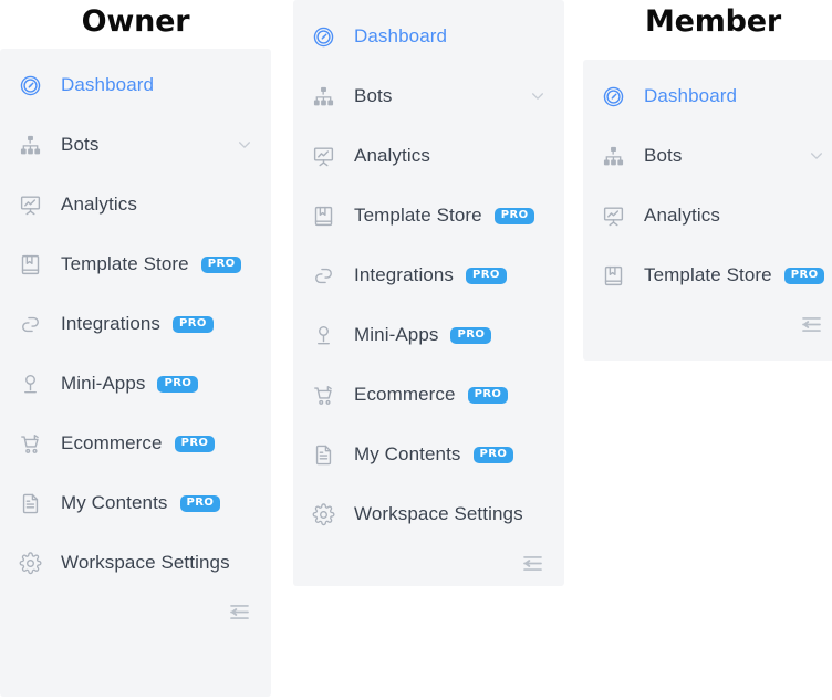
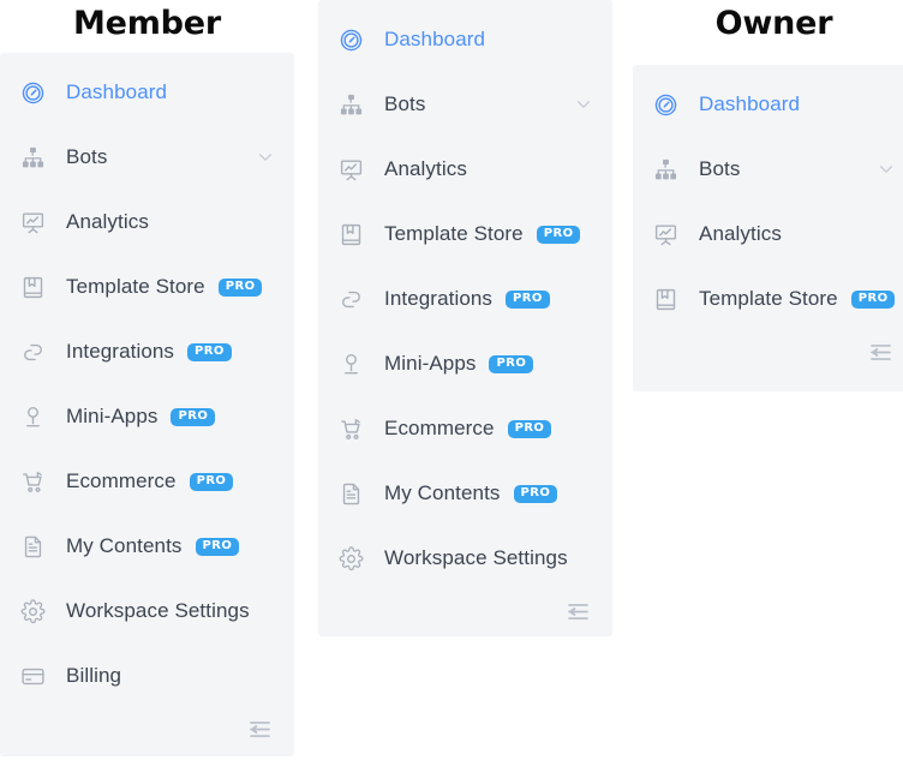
- Owner
+ Member
  Dashboard
  Bots
  Analytics
  Template Store
  PRO
  Integrations
  PRO
  Mini-Apps
  PRO
  Ecommerce
  PRO
  My Contents
  PRO
  Workspace Settings
+ Billing
  Dashboard
  Bots
  Analytics
  Template Store
  PRO
  Integrations
  PRO
  Mini-Apps
  PRO
  Ecommerce
  PRO
  My Contents
  PRO
  Workspace Settings
- Member
+ Owner
  Dashboard
  Bots
  Analytics
  Template Store
  PRO
